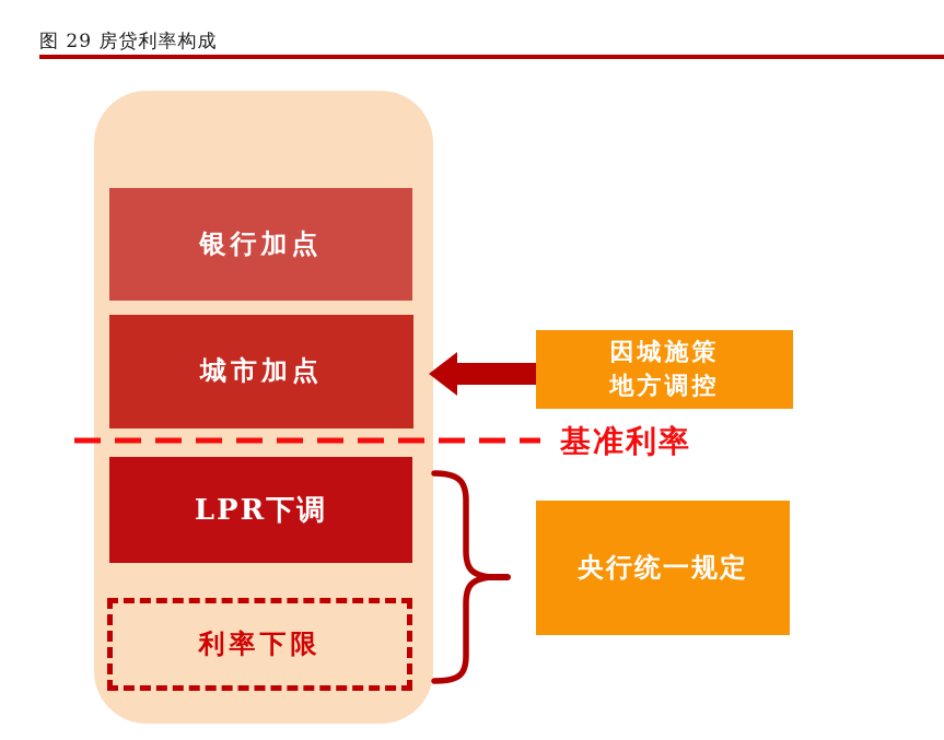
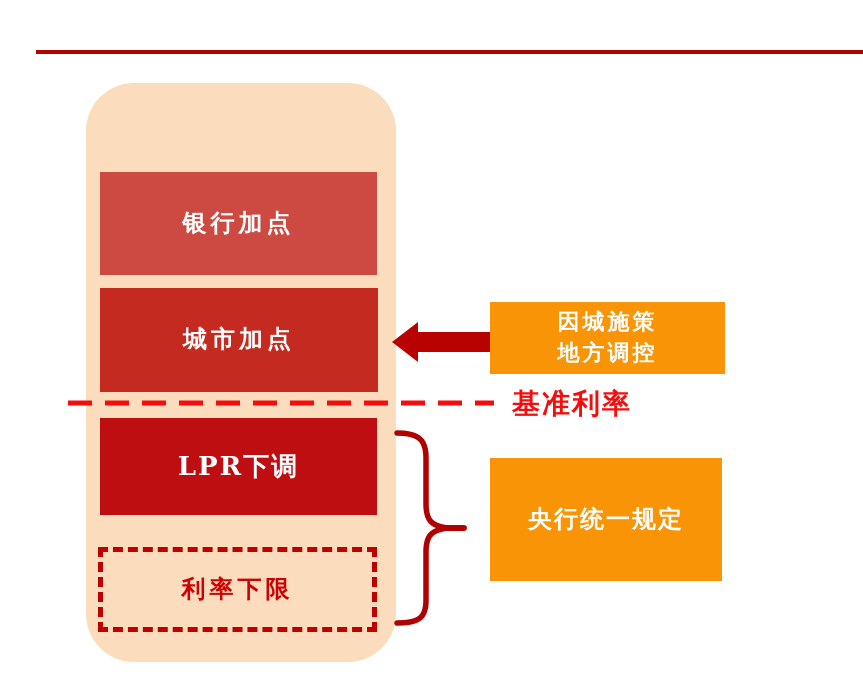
- 图 29 房贷利率构成
  银行加点
  城市加点
  LPR下调
  利率下限
  基准利率
  因城施策
  地方调控
  央行统一规定
